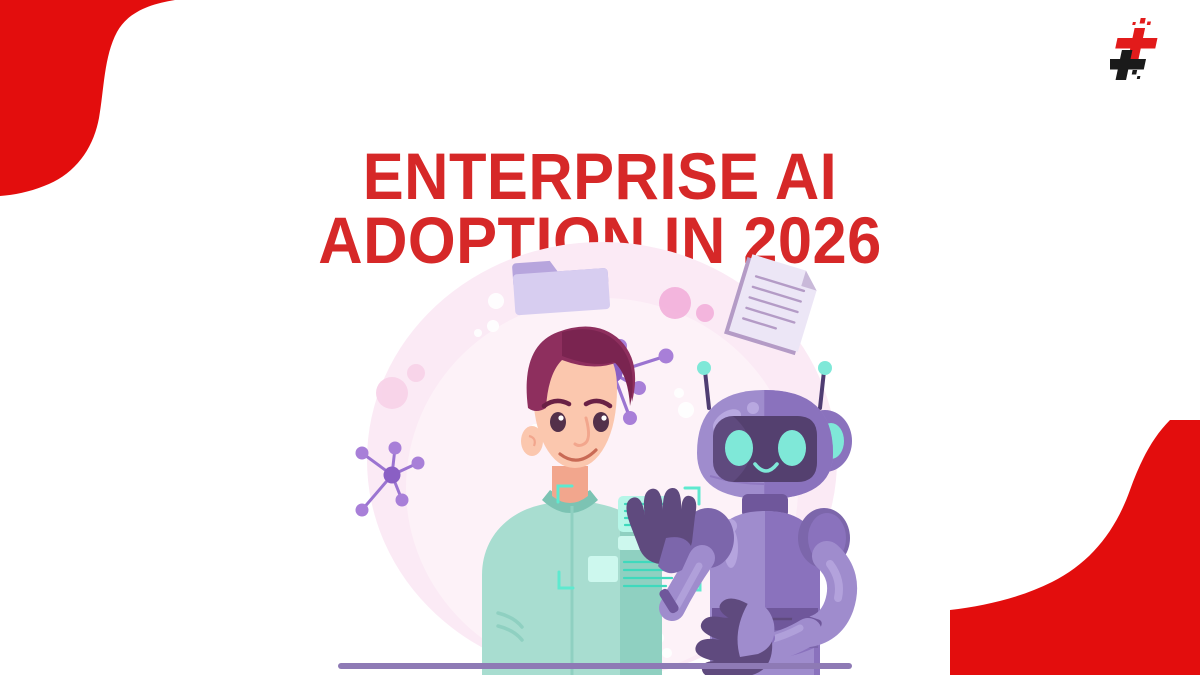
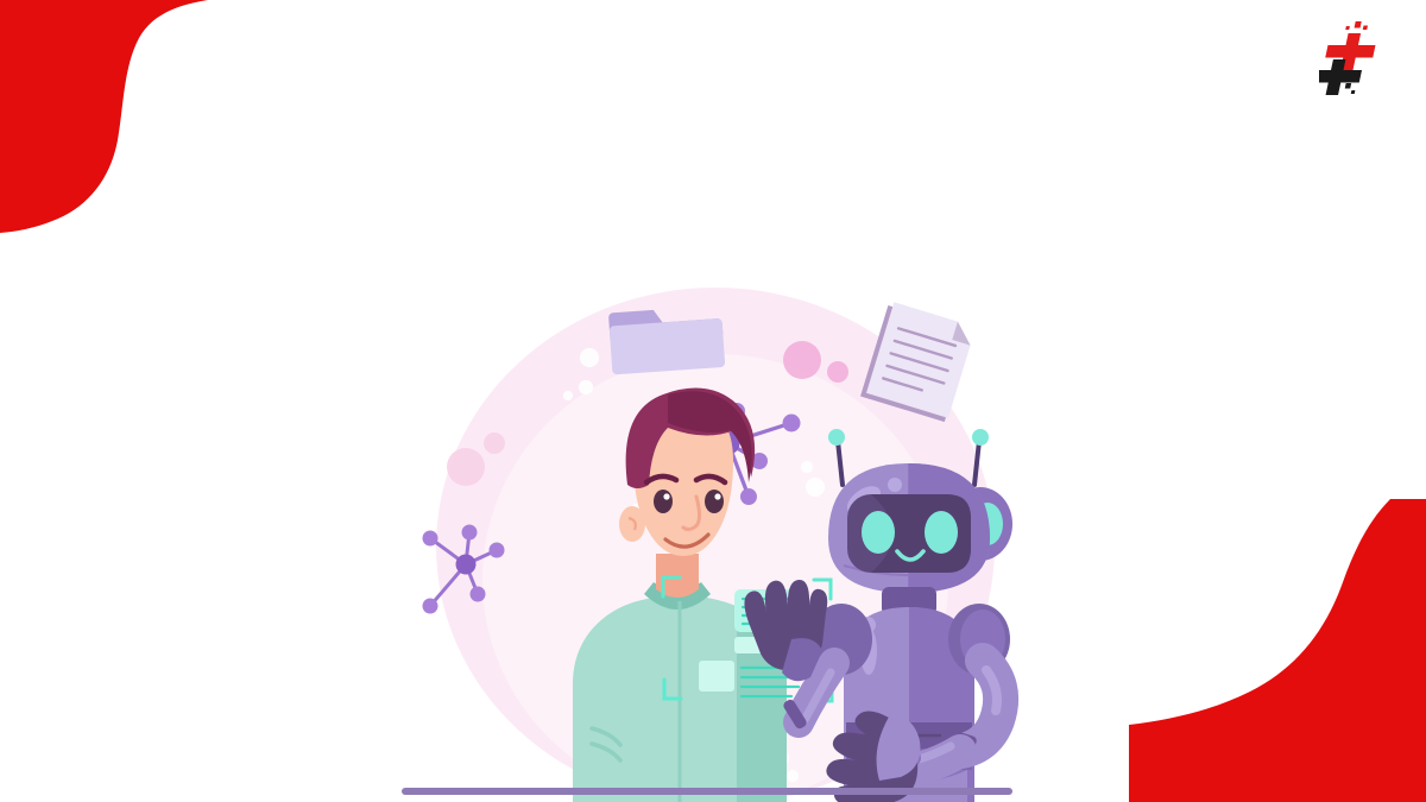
- ENTERPRISE AI
- ADOPTION IN 2026
